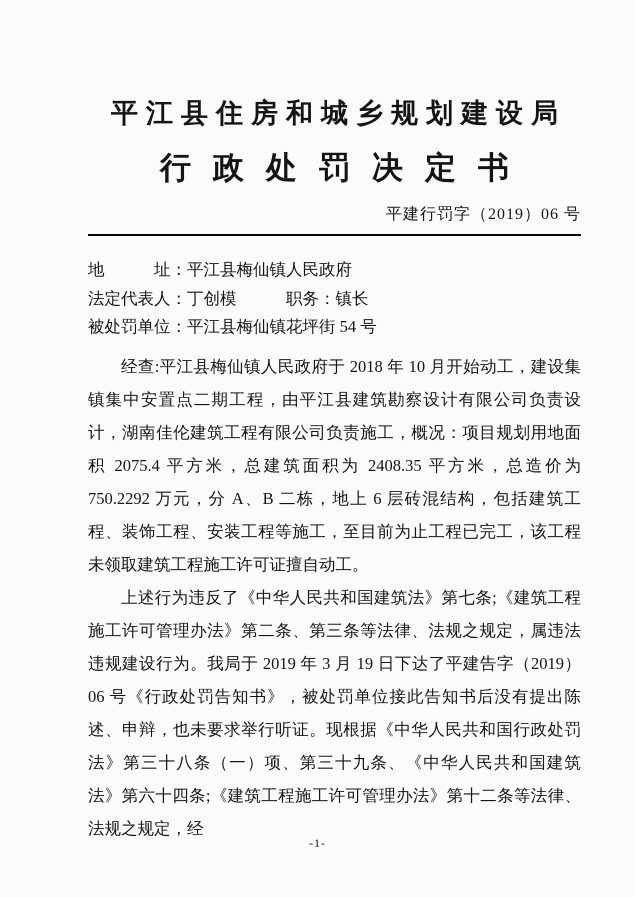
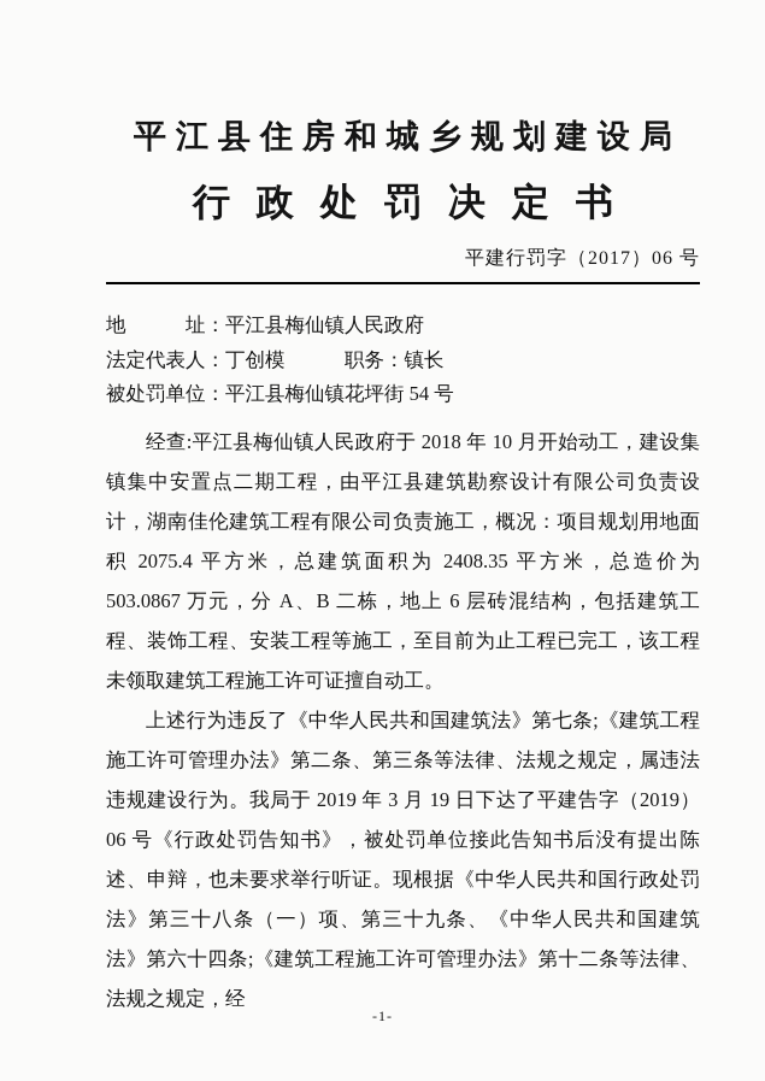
  平江县住房和城乡规划建设局
  行政处罚决定书
- 平建行罚字（2019）06 号
+ 平建行罚字（2017）06 号
  地 址：平江县梅仙镇人民政府
  法定代表人：丁创模 职务：镇长
  被处罚单位：平江县梅仙镇花坪街 54 号
- 经查:平江县梅仙镇人民政府于 2018 年 10 月开始动工，建设集镇集中安置点二期工程，由平江县建筑勘察设计有限公司负责设计，湖南佳伦建筑工程有限公司负责施工，概况：项目规划用地面积 2075.4 平方米，总建筑面积为 2408.35 平方米，总造价为 750.2292 万元，分 A、B 二栋，地上 6 层砖混结构，包括建筑工程、装饰工程、安装工程等施工，至目前为止工程已完工，该工程未领取建筑工程施工许可证擅自动工。
+ 经查:平江县梅仙镇人民政府于 2018 年 10 月开始动工，建设集镇集中安置点二期工程，由平江县建筑勘察设计有限公司负责设计，湖南佳伦建筑工程有限公司负责施工，概况：项目规划用地面积 2075.4 平方米，总建筑面积为 2408.35 平方米，总造价为 503.0867 万元，分 A、B 二栋，地上 6 层砖混结构，包括建筑工程、装饰工程、安装工程等施工，至目前为止工程已完工，该工程未领取建筑工程施工许可证擅自动工。
  上述行为违反了《中华人民共和国建筑法》第七条;《建筑工程施工许可管理办法》第二条、第三条等法律、法规之规定，属违法违规建设行为。我局于 2019 年 3 月 19 日下达了平建告字（2019）06 号《行政处罚告知书》，被处罚单位接此告知书后没有提出陈述、申辩，也未要求举行听证。现根据《中华人民共和国行政处罚法》第三十八条（一）项、第三十九条、《中华人民共和国建筑法》第六十四条;《建筑工程施工许可管理办法》第十二条等法律、法规之规定，经
  -1-
